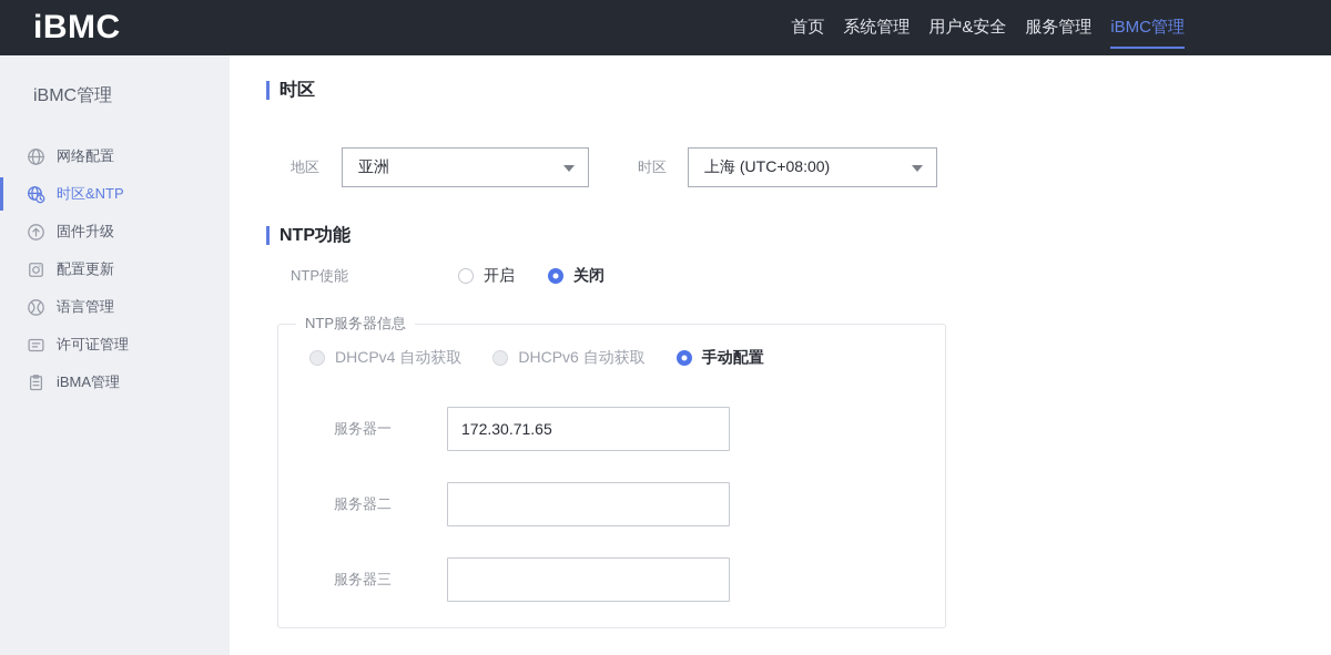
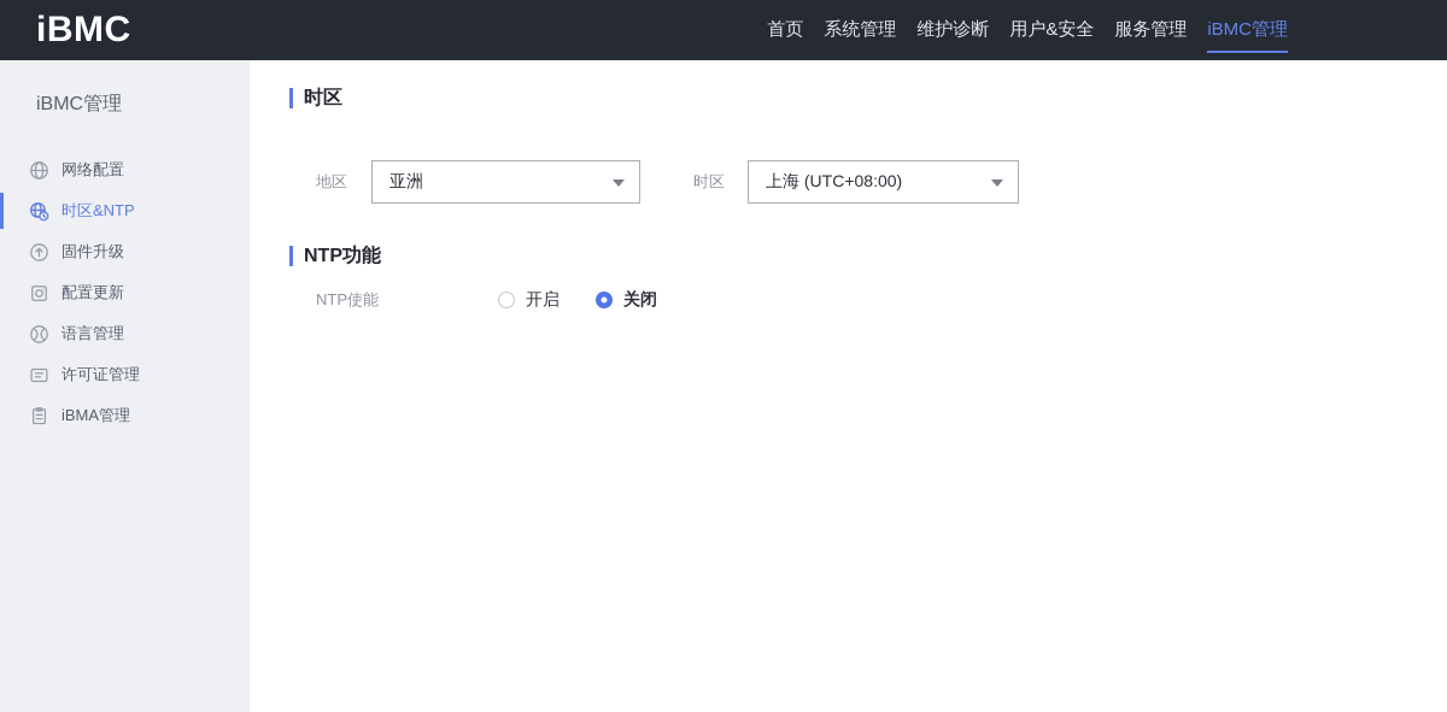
  iBMC
  首页
  系统管理
+ 维护诊断
  用户&安全
  服务管理
  iBMC管理
  iBMC管理
  网络配置
  时区&NTP
  固件升级
  配置更新
  语言管理
  许可证管理
  iBMA管理
  时区
  地区
  亚洲
  时区
  上海 (UTC+08:00)
  NTP功能
  NTP使能
  开启
  关闭
- NTP服务器信息
- DHCPv4 自动获取
- DHCPv6 自动获取
- 手动配置
- 服务器一
- 172.30.71.65
- 服务器二
- 服务器三
